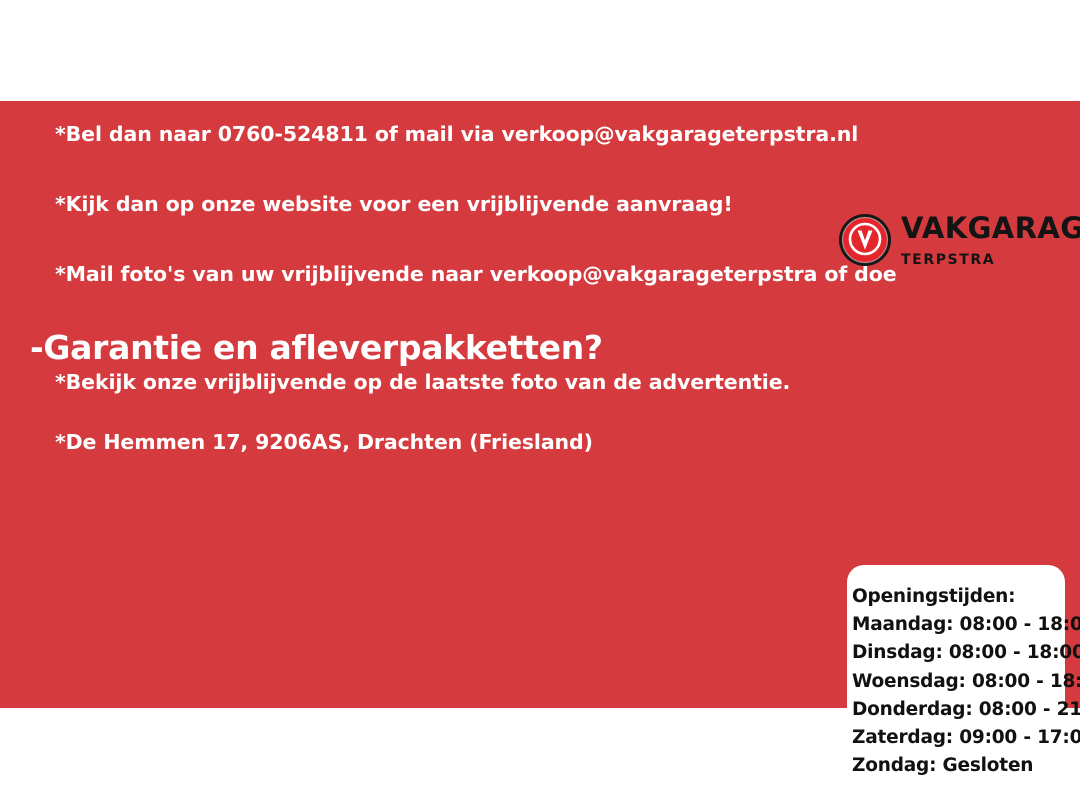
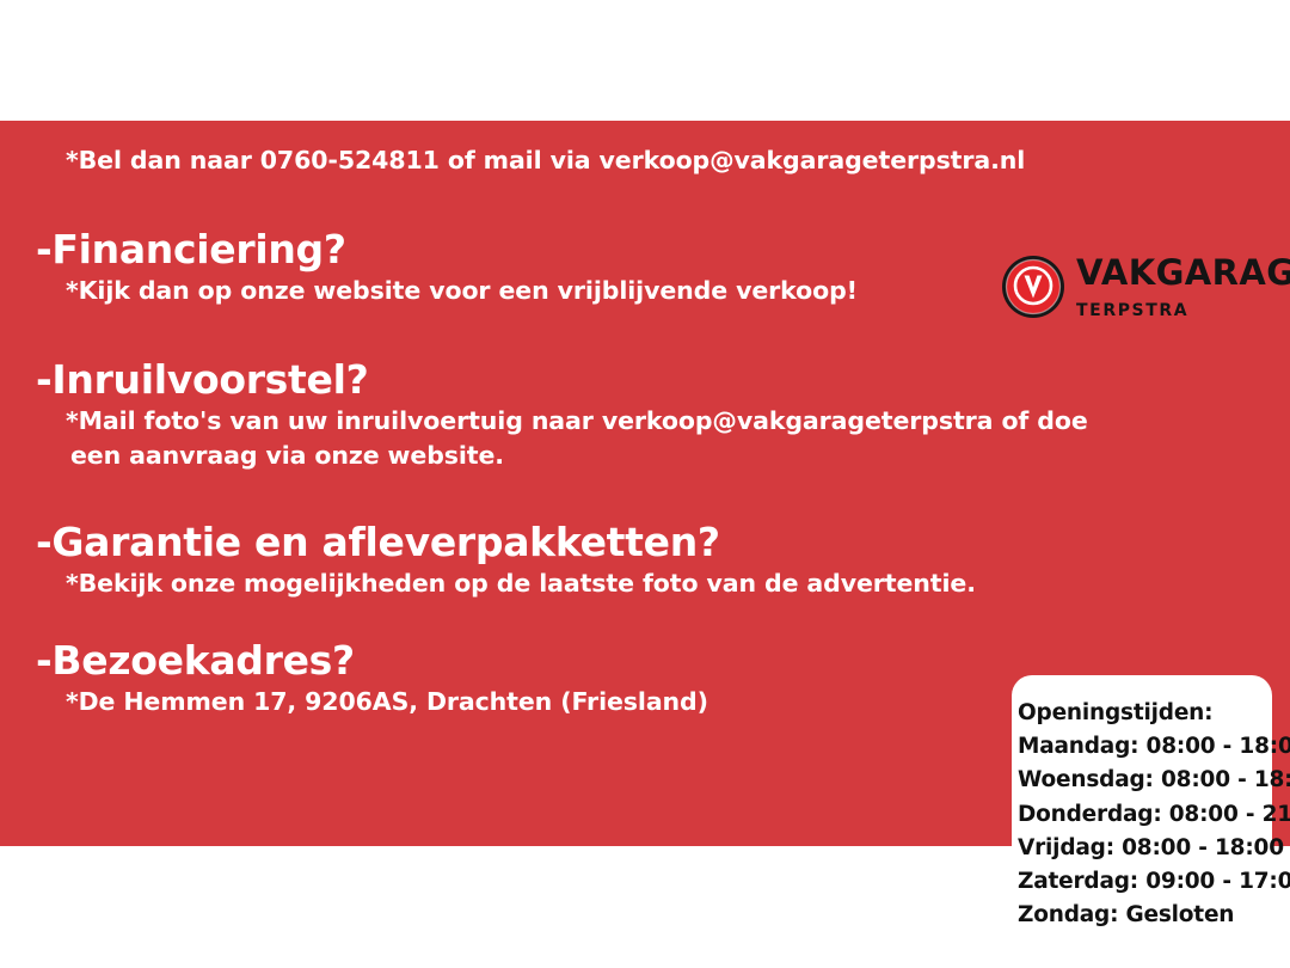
  *Bel dan naar 0760-524811 of mail via verkoop@vakgarageterpstra.nl
+ -Financiering?
- *Kijk dan op onze website voor een vrijblijvende aanvraag!
+ *Kijk dan op onze website voor een vrijblijvende verkoop!
+ -Inruilvoorstel?
- *Mail foto's van uw vrijblijvende naar verkoop@vakgarageterpstra of doe
+ *Mail foto's van uw inruilvoertuig naar verkoop@vakgarageterpstra of doe
+ een aanvraag via onze website.
  -Garantie en afleverpakketten?
- *Bekijk onze vrijblijvende op de laatste foto van de advertentie.
+ *Bekijk onze mogelijkheden op de laatste foto van de advertentie.
+ -Bezoekadres?
  *De Hemmen 17, 9206AS, Drachten (Friesland)
  VAKGARAG
  terpstra
  Openingstijden:
  Maandag: 08:00 - 18:0
- Dinsdag: 08:00 - 18:00
  Woensdag: 08:00 - 18:
  Donderdag: 08:00 - 21
+ Vrijdag: 08:00 - 18:00
  Zaterdag: 09:00 - 17:0
  Zondag: Gesloten
